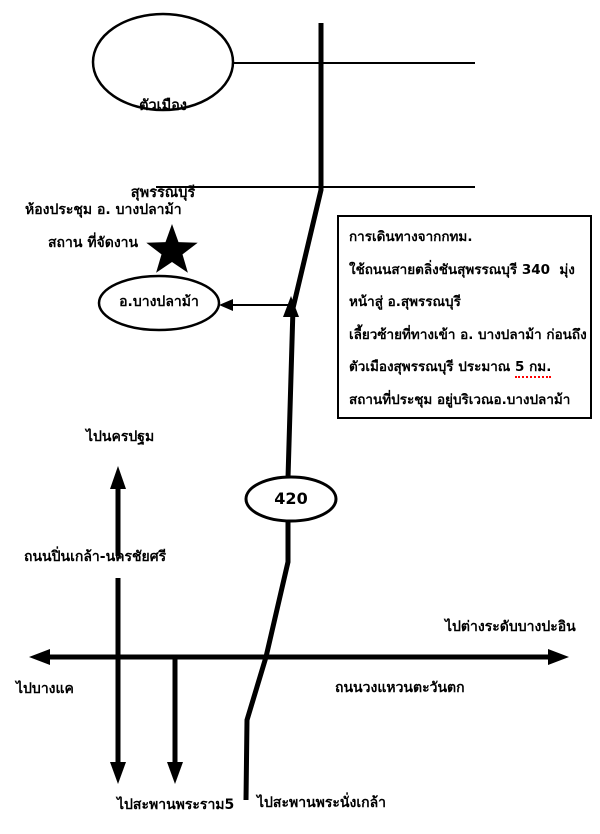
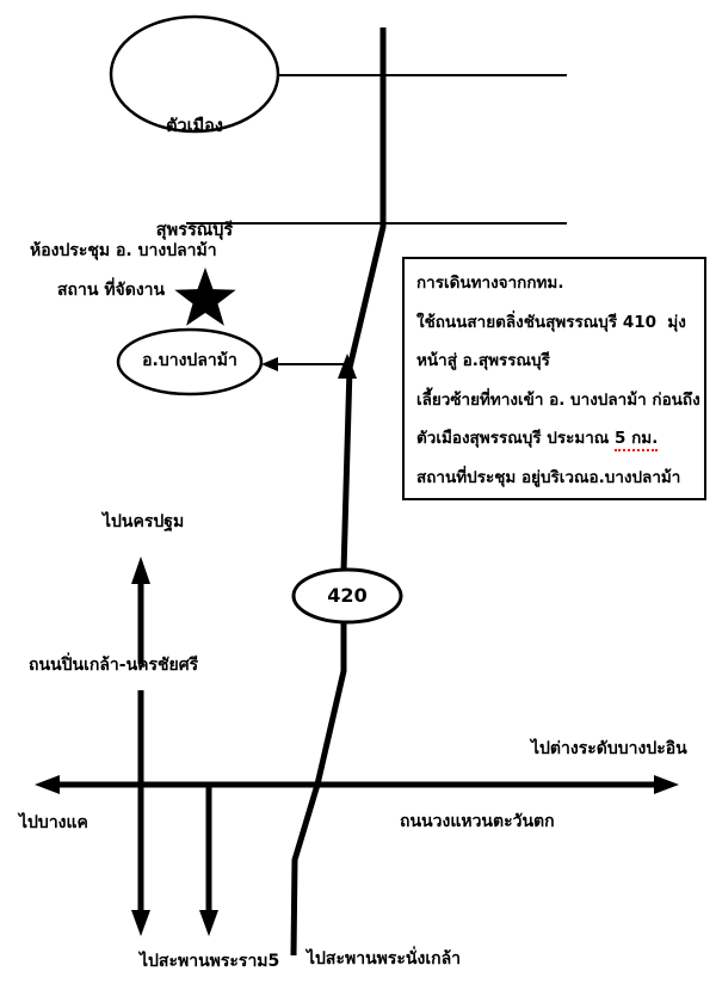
  ตัวเมือง
  สุพรรณบุรี
  ห้องประชุม อ. บางปลาม้า
  สถาน ที่จัดงาน
  อ.บางปลาม้า
  420
  การเดินทางจากกทม.
- ใช้ถนนสายตลิ่งชันสุพรรณบุรี 340 มุ่ง
+ ใช้ถนนสายตลิ่งชันสุพรรณบุรี 410 มุ่ง
  หน้าสู่ อ.สุพรรณบุรี
  เลี้ยวซ้ายที่ทางเข้า อ. บางปลาม้า ก่อนถึง
  ตัวเมืองสุพรรณบุรี ประมาณ 5 กม.
  สถานที่ประชุม อยู่บริเวณอ.บางปลาม้า
  ไปนครปฐม
  ถนนปิ่นเกล้า-นครชัยศรี
  ไปบางแค
  ไปต่างระดับบางปะอิน
  ถนนวงแหวนตะวันตก
  ไปสะพานพระราม5
  ไปสะพานพระนั่งเกล้า
